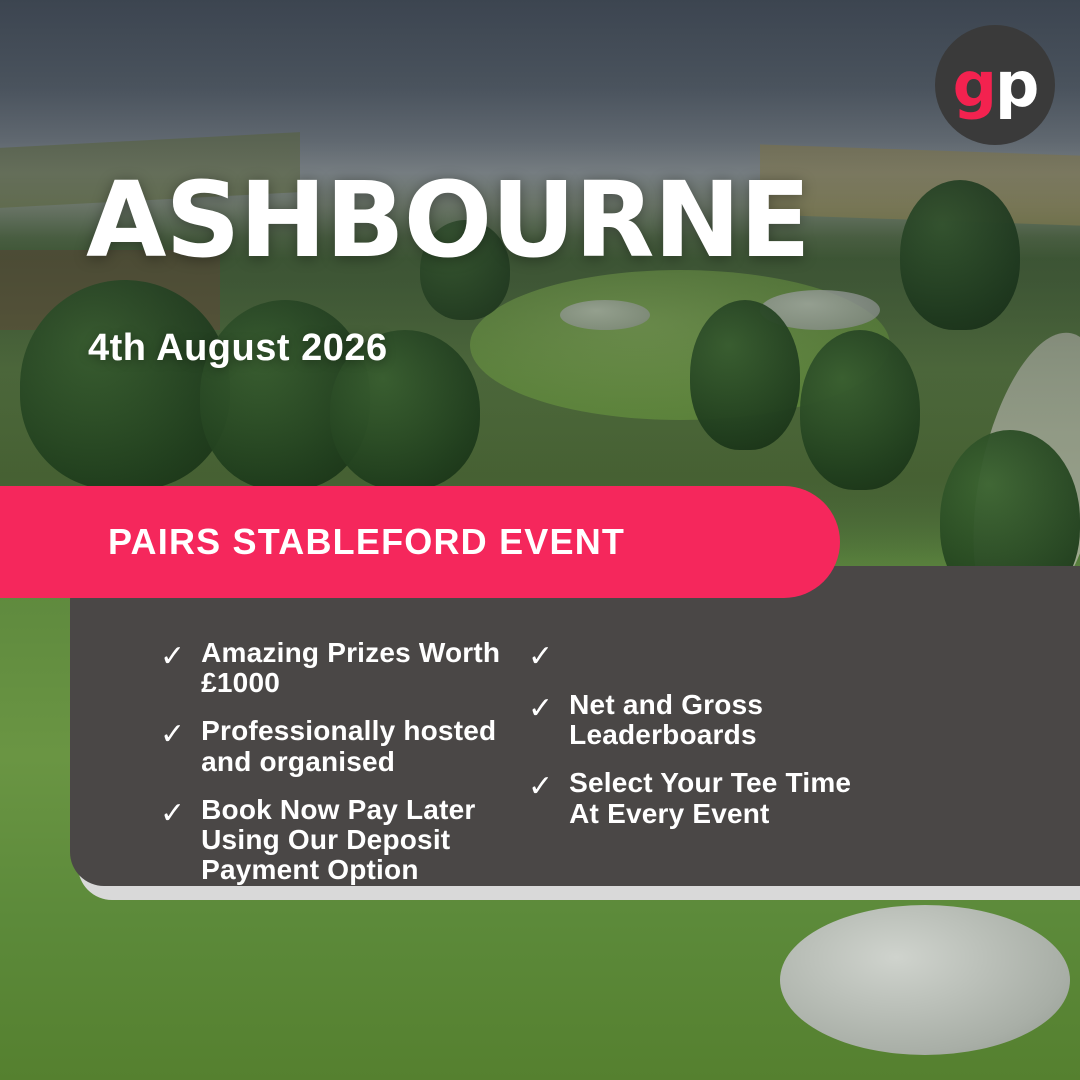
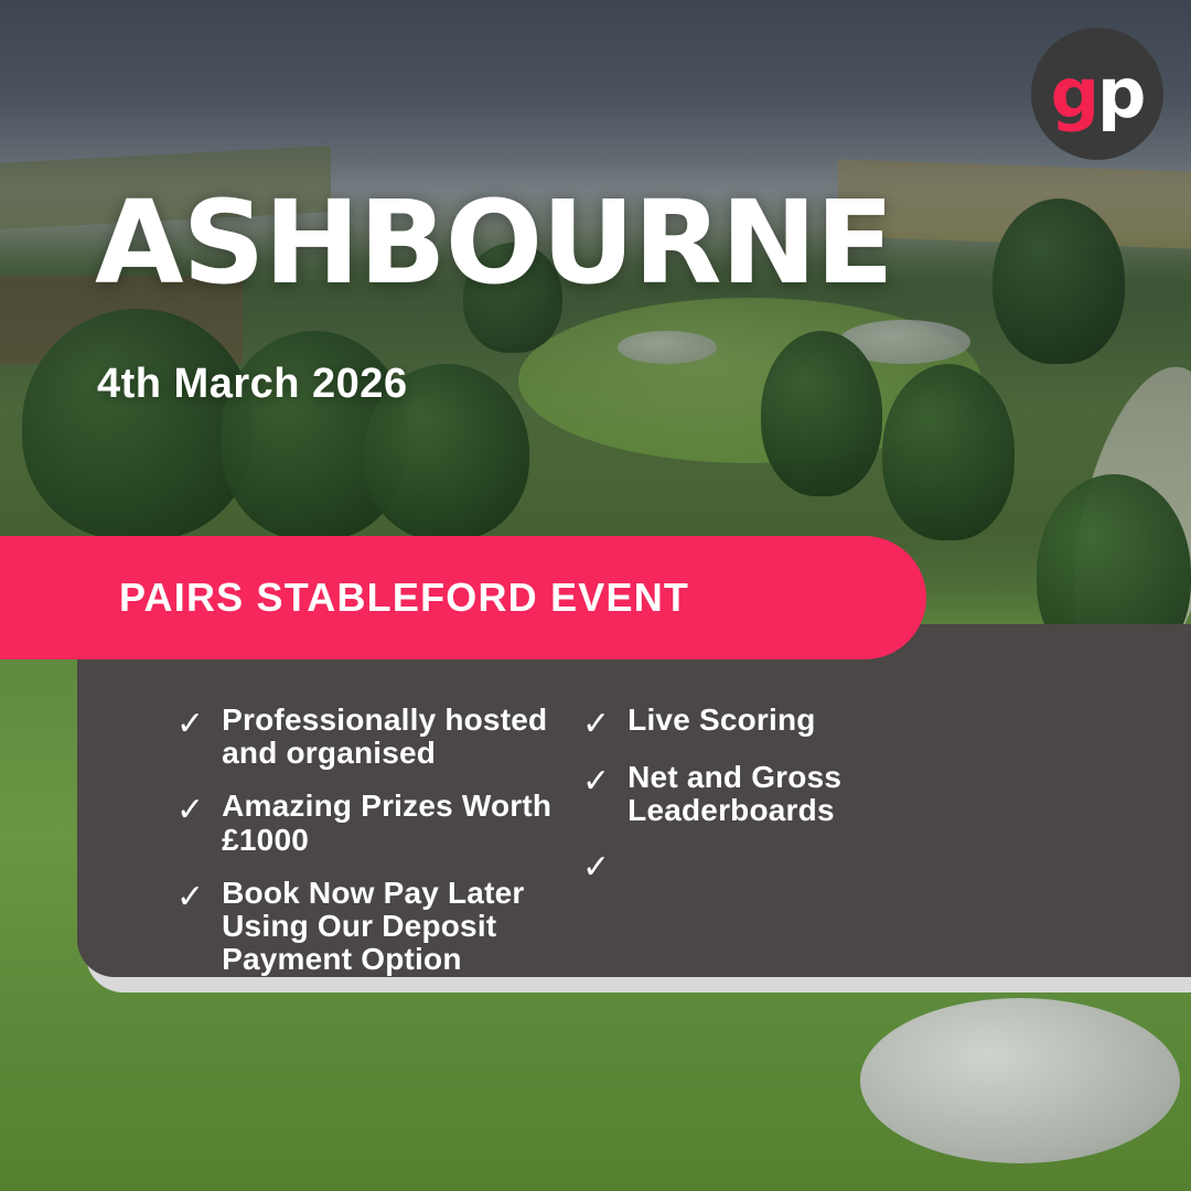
  gp
  ASHBOURNE
- 4th August 2026
+ 4th March 2026
  PAIRS STABLEFORD EVENT
  ✓
- Amazing Prizes Worth £1000
+ Professionally hosted and organised
  ✓
- Professionally hosted and organised
+ Amazing Prizes Worth £1000
  ✓
  Book Now Pay Later Using Our Deposit Payment Option
  ✓
+ Live Scoring
  ✓
  Net and Gross Leaderboards
  ✓
- Select Your Tee Time At Every Event
